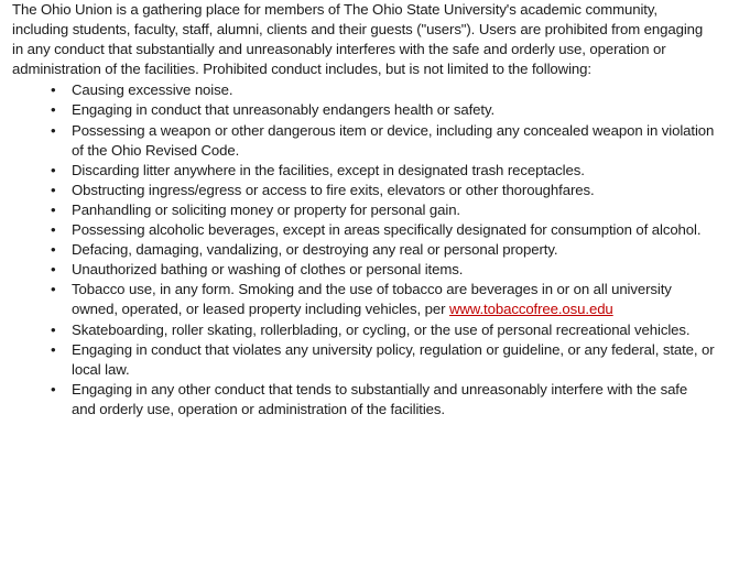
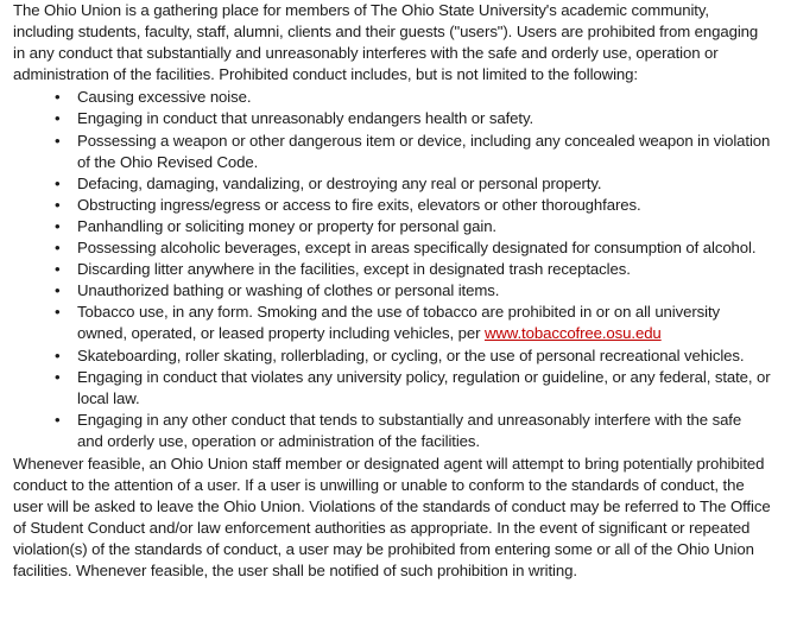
  The Ohio Union is a gathering place for members of The Ohio State University's academic community, including students, faculty, staff, alumni, clients and their guests ("users"). Users are prohibited from engaging in any conduct that substantially and unreasonably interferes with the safe and orderly use, operation or administration of the facilities. Prohibited conduct includes, but is not limited to the following:
  •
  Causing excessive noise.
  •
  Engaging in conduct that unreasonably endangers health or safety.
  •
  Possessing a weapon or other dangerous item or device, including any concealed weapon in violation of the Ohio Revised Code.
  •
- Discarding litter anywhere in the facilities, except in designated trash receptacles.
+ Defacing, damaging, vandalizing, or destroying any real or personal property.
  •
  Obstructing ingress/egress or access to fire exits, elevators or other thoroughfares.
  •
  Panhandling or soliciting money or property for personal gain.
  •
  Possessing alcoholic beverages, except in areas specifically designated for consumption of alcohol.
  •
- Defacing, damaging, vandalizing, or destroying any real or personal property.
+ Discarding litter anywhere in the facilities, except in designated trash receptacles.
  •
  Unauthorized bathing or washing of clothes or personal items.
  •
- Tobacco use, in any form. Smoking and the use of tobacco are beverages in or on all university owned, operated, or leased property including vehicles, per www.tobaccofree.osu.edu
+ Tobacco use, in any form. Smoking and the use of tobacco are prohibited in or on all university owned, operated, or leased property including vehicles, per www.tobaccofree.osu.edu
  •
  Skateboarding, roller skating, rollerblading, or cycling, or the use of personal recreational vehicles.
  •
  Engaging in conduct that violates any university policy, regulation or guideline, or any federal, state, or local law.
  •
  Engaging in any other conduct that tends to substantially and unreasonably interfere with the safe and orderly use, operation or administration of the facilities.
+ Whenever feasible, an Ohio Union staff member or designated agent will attempt to bring potentially prohibited conduct to the attention of a user. If a user is unwilling or unable to conform to the standards of conduct, the user will be asked to leave the Ohio Union. Violations of the standards of conduct may be referred to The Office of Student Conduct and/or law enforcement authorities as appropriate. In the event of significant or repeated violation(s) of the standards of conduct, a user may be prohibited from entering some or all of the Ohio Union facilities. Whenever feasible, the user shall be notified of such prohibition in writing.
